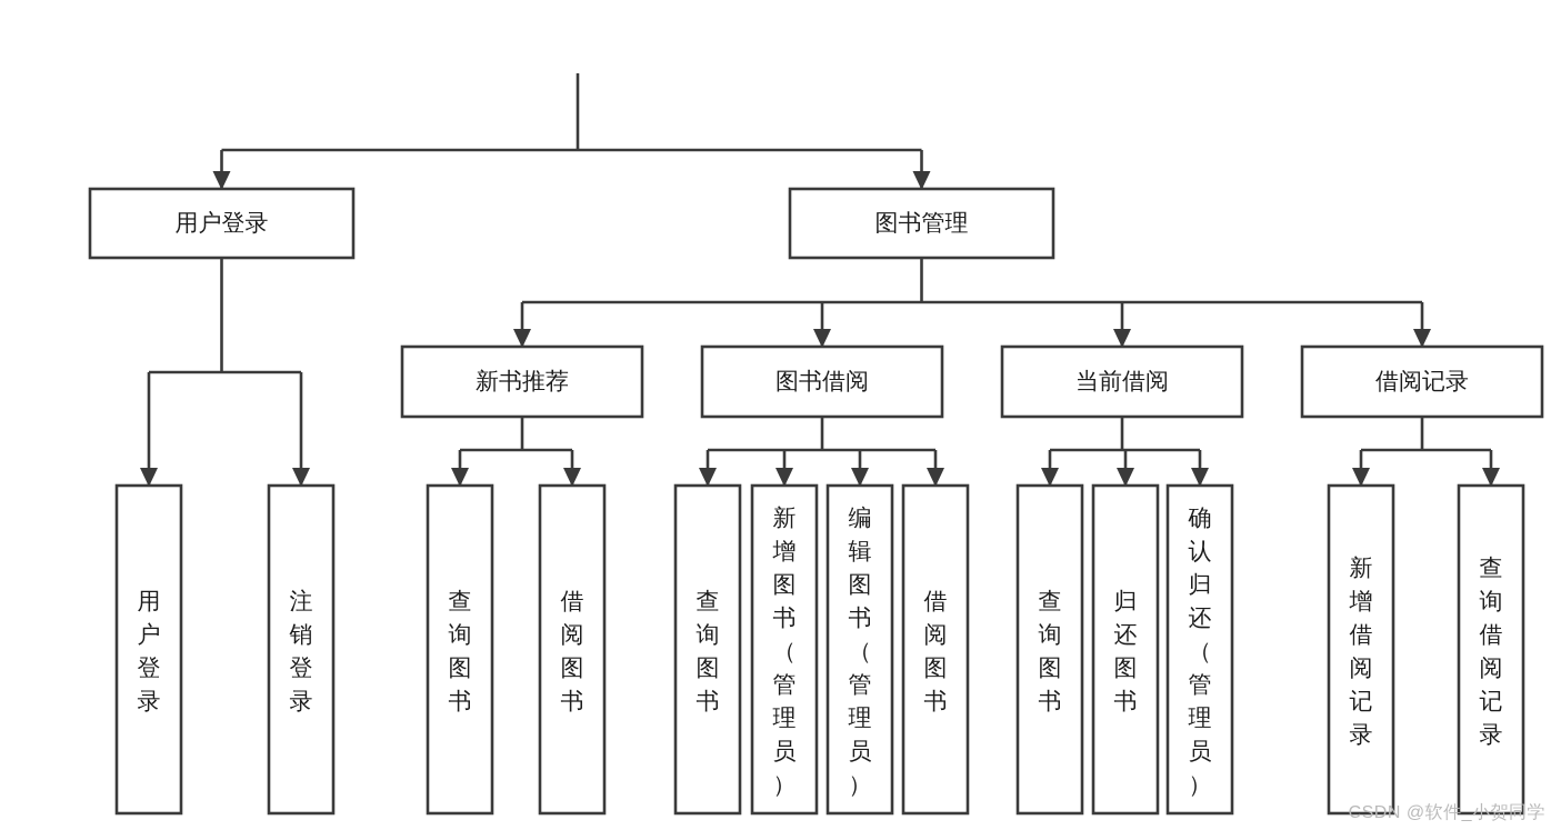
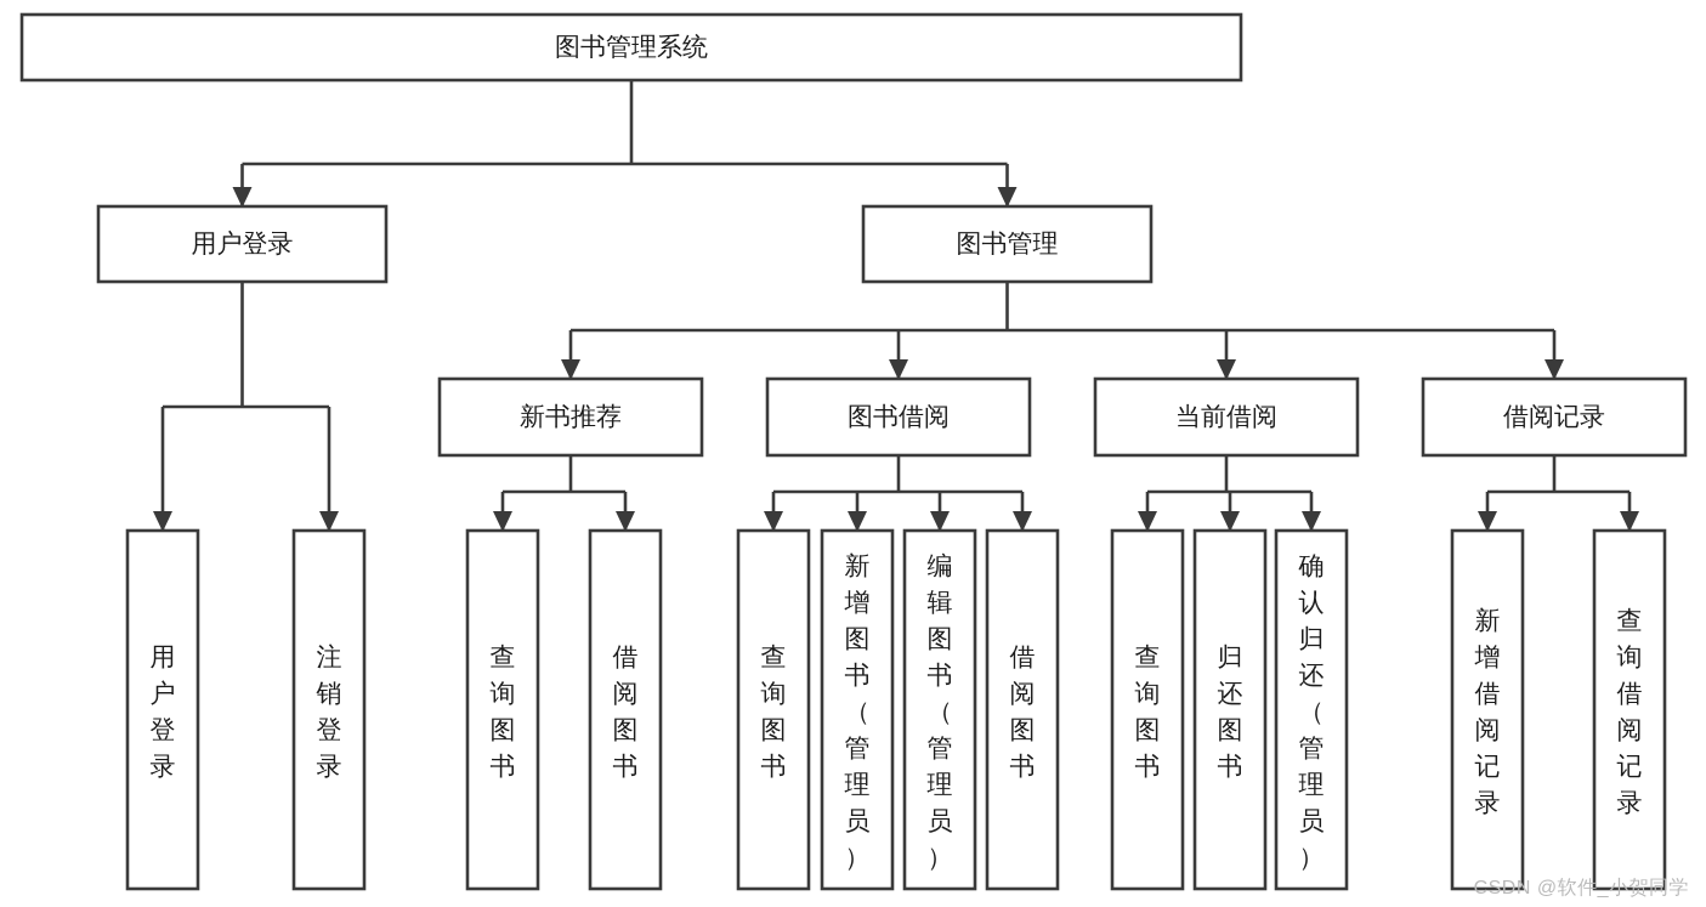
+ 图书管理系统
  用户登录
  图书管理
  新书推荐
  图书借阅
  当前借阅
  借阅记录
  用户登录
  注销登录
  查询图书
  借阅图书
  查询图书
  新增图书（管理员）
  编辑图书（管理员）
  借阅图书
  查询图书
  归还图书
  确认归还（管理员）
  新增借阅记录
  查询借阅记录
  CSDN @软件_小贺同学
